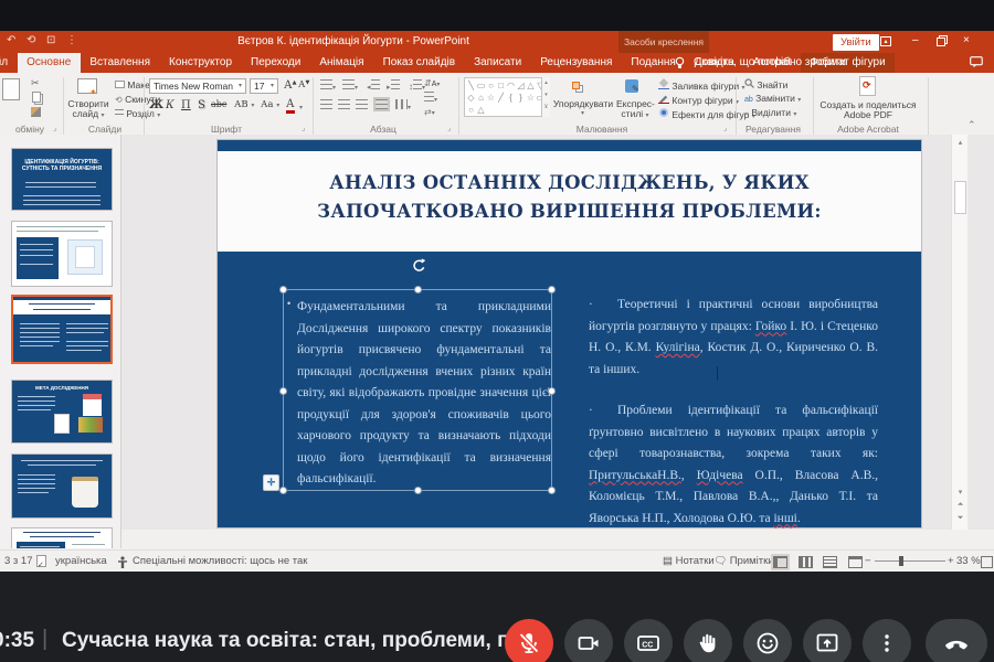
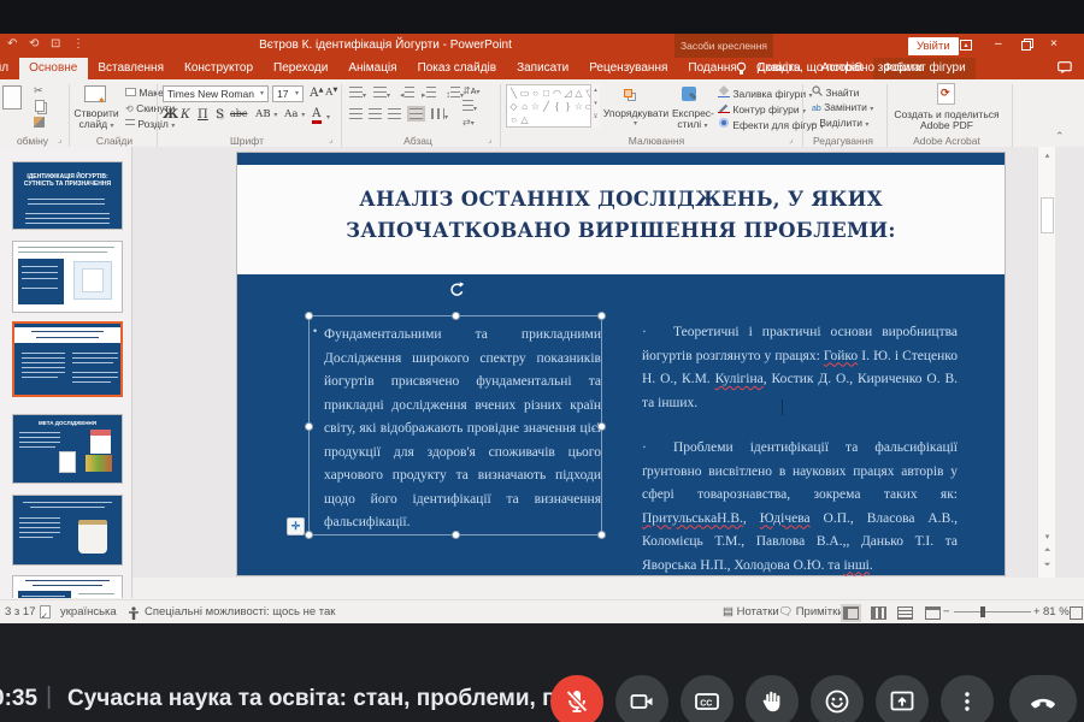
  ↶
  ⟲
  ⊡
  ⋮
  Вєтров К. ідентифікація Йогурти - PowerPoint
  Засоби креслення
  Увійти
  –
  ×
  Основне
  Вставлення
  Конструктор
  Переходи
  Анімація
  Показ слайдів
  Записати
  Рецензування
  Подання
  Довідка
  Acrobat
  Формат фігури
  Скажіть, що потрібно зробити
  ✂
  обміну
  ✦
  Створити
  слайд
  ⟲ Скиути
  Розіл
  Слайди
  Times New Roman
  17
  Ж
  К
  П
  S
  abc
  А
  Шрифт
  Абзац
  ╲ ▭ ○ □ ◠ ◿ △◇ ⌂ ☆ ╱ { } ☆○ △
  Упорядкувати
  ✎
  Експрес-
  стилі
  Заливка фігур
  Контур фігури
  Ефекти для фгур
  Малювання
  Знайти
  Замінити
  Виділити
  Редагування
  ⟳
  Создать и поделиться
  Adobe PDF
  Adobe Acrobat
  ⌃
  АНАЛІЗ ОСТАННІХ ДОСЛІДЖЕНЬ, У ЯКИХ
  ЗАПОЧАТКОВАНО ВИРІШЕННЯ ПРОБЛЕМИ:
  •
  Фундаментальними та прикладними Дослідження широкого спектру показників йогуртів присвячено фундаментальні та прикладні дослідження вчених різних країн світу, які відображають провідне значення ціє продукції для здоров'я споживачів цього харчового продукту та визначають підходи щодо його ідентифікації та визначення фальсифікації.
  · Теоретичні і практичні основи виробництва йогуртів розглянуто у працях: Гойко І. Ю. і Стеценко Н. О., К.М. Кулігіна, Костик Д. О., Кириченко О. В. та інших.
  · Проблеми ідентифікації та фальсифікації ґрунтовно висвітлено в наукових працях авторів у сфері товарознавства, зокрема таких як: ПритульськаН.В., Юдічева О.П., Власова А.В., Коломієць Т.М., Павлова В.А.,, Данько Т.І. та Яворська Н.П., Холодова О.Ю. та інші.
  ✛
  3 з 17
  українська
  Спеціальні можливості: щось не так
  ▤ Нотатки
  🗨 Примітки
  −
  +
- 33 %
+ 81 %
  :35
  |
  Сучасна наука та освіта: стан, проблеми, п
